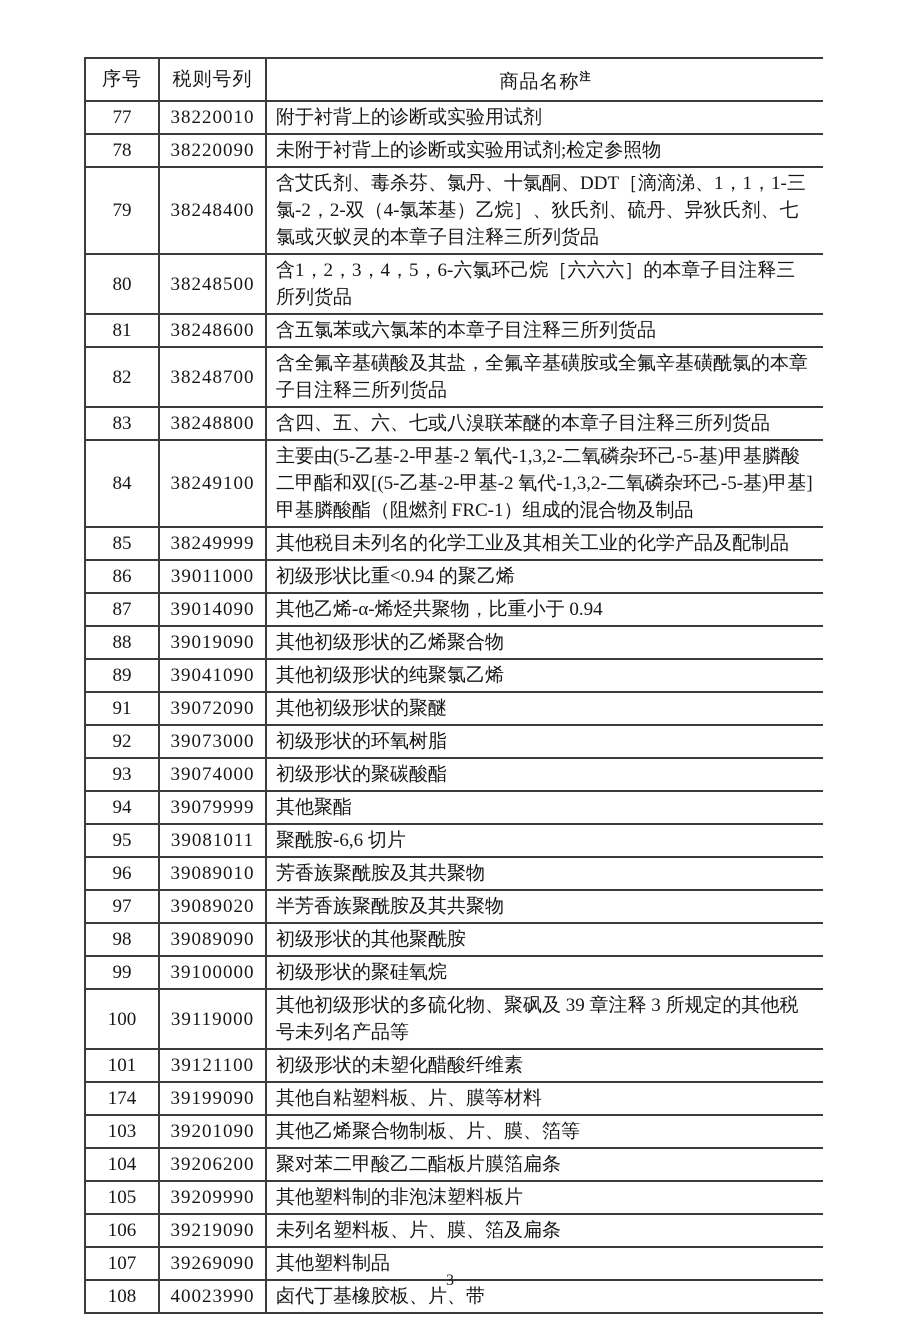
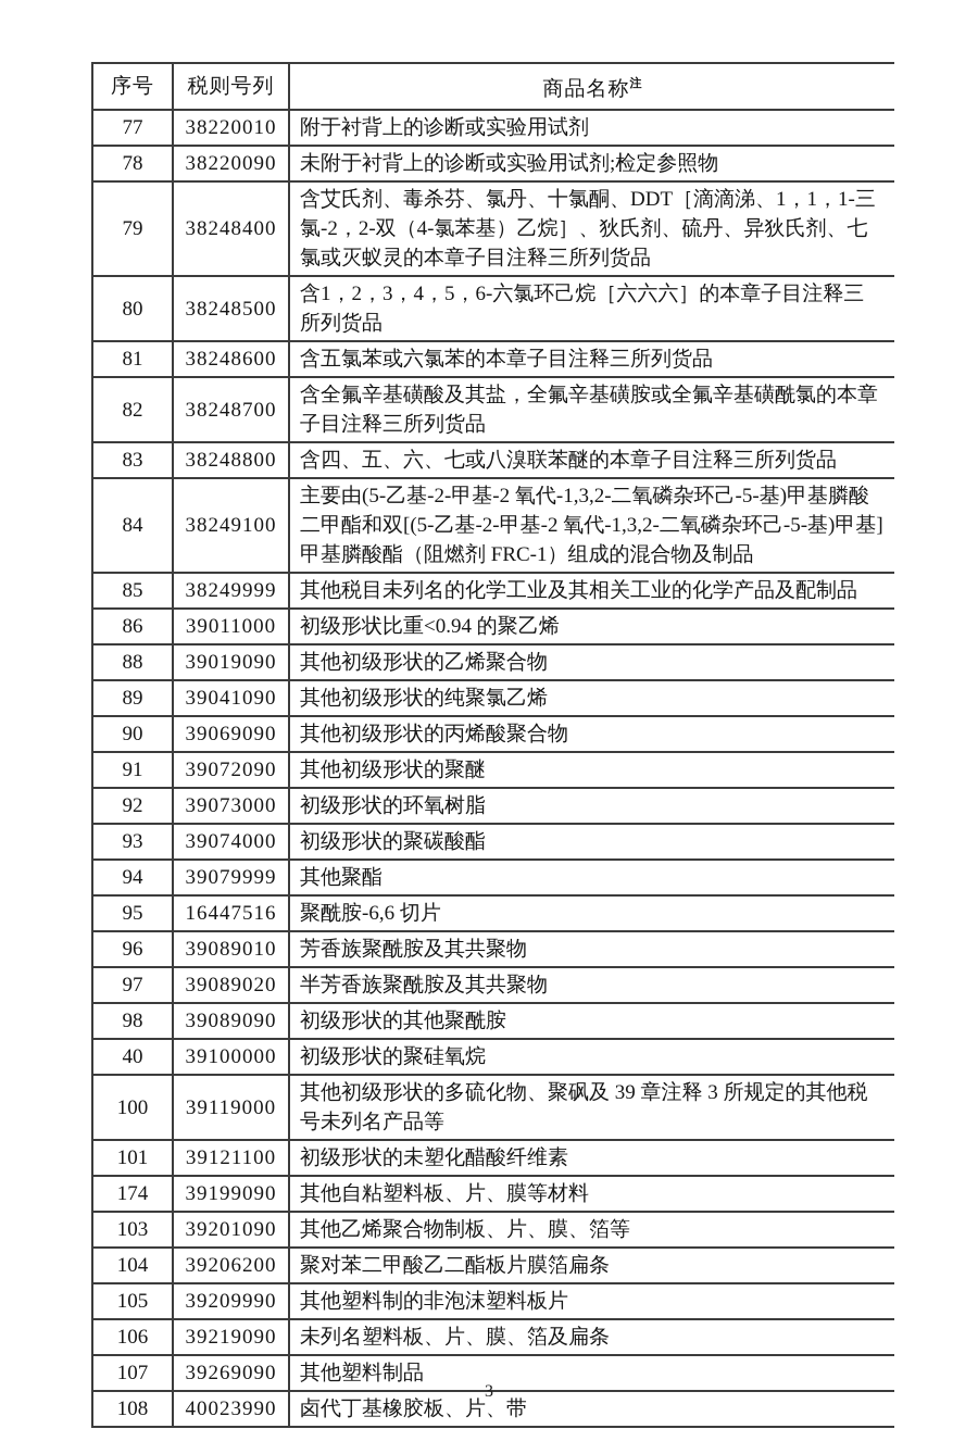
  序号	税则号列	商品名称注
  77	38220010	附于衬背上的诊断或实验用试剂
  78	38220090	未附于衬背上的诊断或实验用试剂;检定参照物
  79	38248400	含艾氏剂、毒杀芬、氯丹、十氯酮、DDT［滴滴涕、1，1，1-三氯-2，2-双（4-氯苯基）乙烷］、狄氏剂、硫丹、异狄氏剂、七氯或灭蚁灵的本章子目注释三所列货品
  80	38248500	含1，2，3，4，5，6-六氯环己烷［六六六］的本章子目注释三所列货品
  81	38248600	含五氯苯或六氯苯的本章子目注释三所列货品
  82	38248700	含全氟辛基磺酸及其盐，全氟辛基磺胺或全氟辛基磺酰氯的本章子目注释三所列货品
  83	38248800	含四、五、六、七或八溴联苯醚的本章子目注释三所列货品
  84	38249100	主要由(5-乙基-2-甲基-2 氧代-1,3,2-二氧磷杂环己-5-基)甲基膦酸二甲酯和双[(5-乙基-2-甲基-2 氧代-1,3,2-二氧磷杂环己-5-基)甲基]甲基膦酸酯（阻燃剂 FRC-1）组成的混合物及制品
  85	38249999	其他税目未列名的化学工业及其相关工业的化学产品及配制品
  86	39011000	初级形状比重<0.94 的聚乙烯
- 87	39014090	其他乙烯-α-烯烃共聚物，比重小于 0.94
  88	39019090	其他初级形状的乙烯聚合物
  89	39041090	其他初级形状的纯聚氯乙烯
+ 90	39069090	其他初级形状的丙烯酸聚合物
  91	39072090	其他初级形状的聚醚
  92	39073000	初级形状的环氧树脂
  93	39074000	初级形状的聚碳酸酯
  94	39079999	其他聚酯
- 95	39081011	聚酰胺-6,6 切片
+ 95	16447516	聚酰胺-6,6 切片
  96	39089010	芳香族聚酰胺及其共聚物
  97	39089020	半芳香族聚酰胺及其共聚物
  98	39089090	初级形状的其他聚酰胺
- 99	39100000	初级形状的聚硅氧烷
+ 40	39100000	初级形状的聚硅氧烷
  100	39119000	其他初级形状的多硫化物、聚砜及 39 章注释 3 所规定的其他税号未列名产品等
  101	39121100	初级形状的未塑化醋酸纤维素
  174	39199090	其他自粘塑料板、片、膜等材料
  103	39201090	其他乙烯聚合物制板、片、膜、箔等
  104	39206200	聚对苯二甲酸乙二酯板片膜箔扁条
  105	39209990	其他塑料制的非泡沫塑料板片
  106	39219090	未列名塑料板、片、膜、箔及扁条
  107	39269090	其他塑料制品
  108	40023990	卤代丁基橡胶板、片、带
  3
